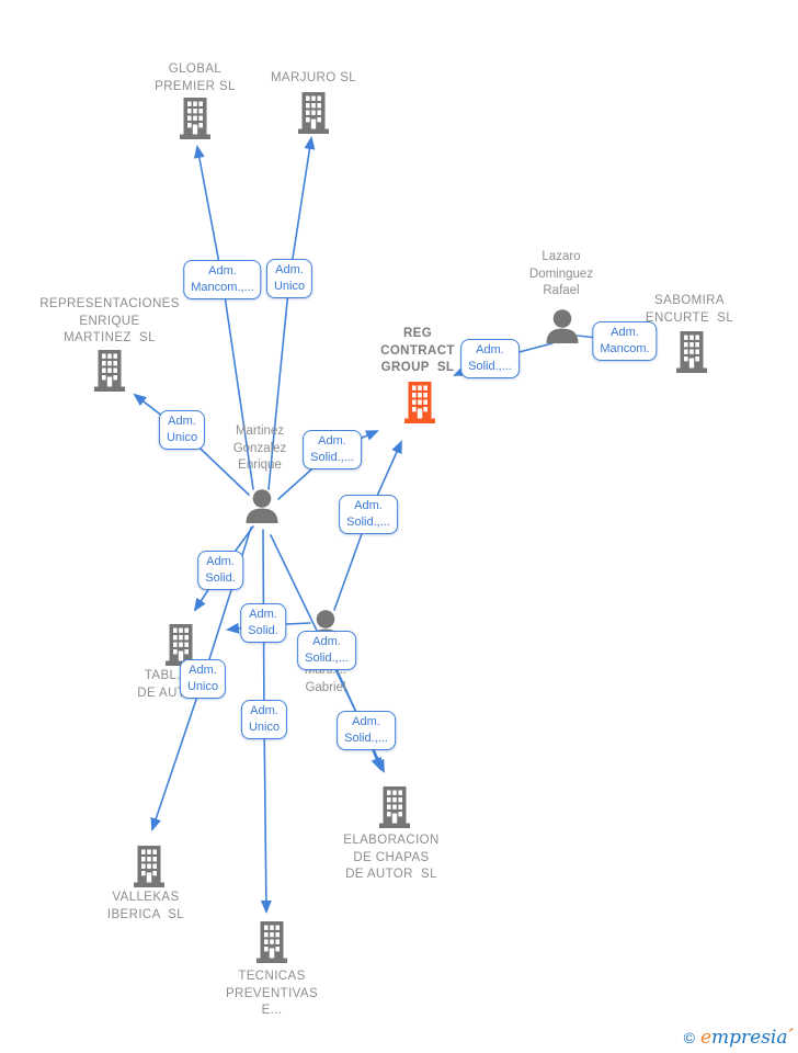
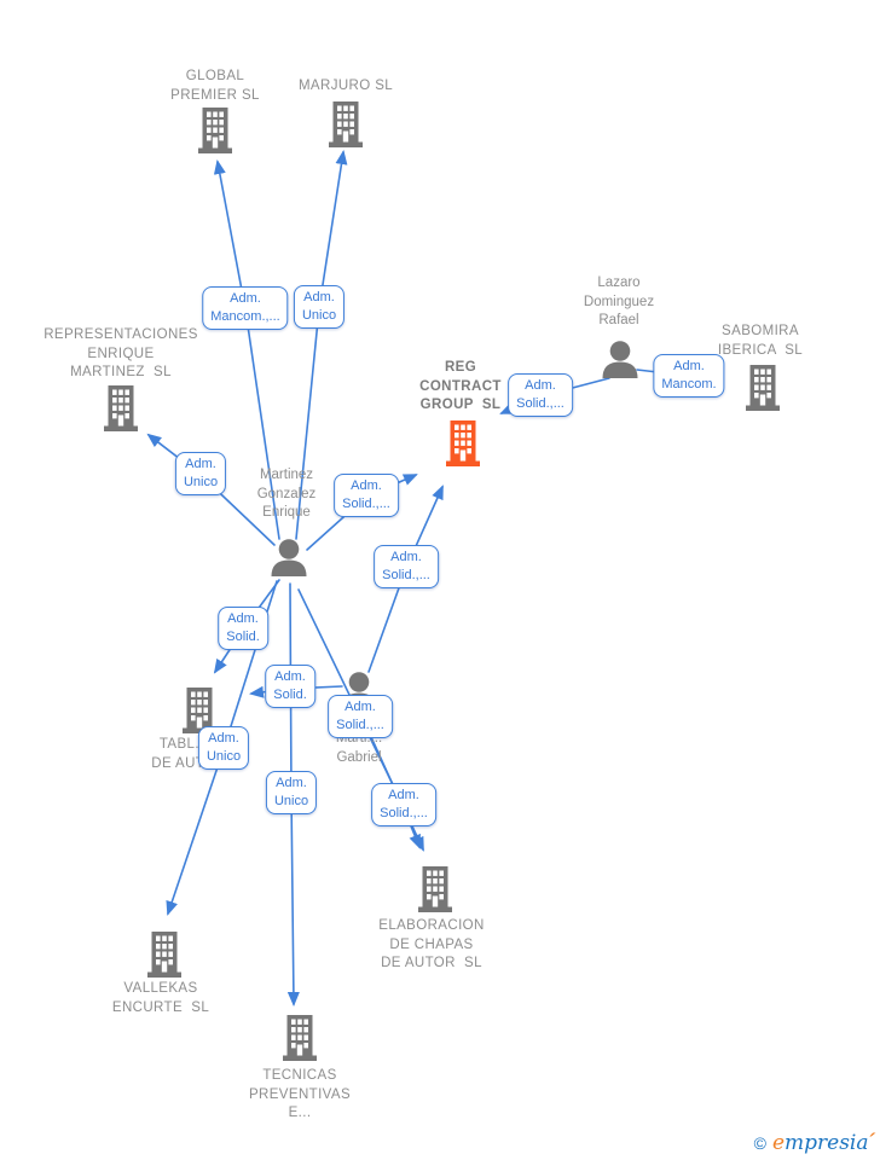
  GLOBAL
  PREMIER SL
  MARJURO SL
  REPRESENTACIONES
  ENRIQUE
  MARTINEZ SL
  SABOMIRA
- ENCURTE SL
+ IBERICA SL
  REG
  CONTRACT
  GROUP SL
  VALLEKAS
- IBERICA SL
+ ENCURTE SL
  TECNICAS
  PREVENTIVAS
  E...
  ELABORACION
  DE CHAPAS
  DE AUTOR SL
  Lazaro
  Dominguez
  Rafael
  Martinez
  Gonzalez
  Enrique
  Marti....
  Gabriel
  Adm.
  Mancom.,...
  Adm.
  Unico
  Adm.
  Unico
  Adm.
  Solid.,...
  Adm.
  Solid.,...
  Adm.
  Mancom.
  Adm.
  Solid.,...
  Adm.
  Solid.
  Adm.
  Solid.
  Adm.
  Solid.,...
  Adm.
  Unico
  Adm.
  Unico
  Adm.
  Solid.,...
  ©
  empresia´
